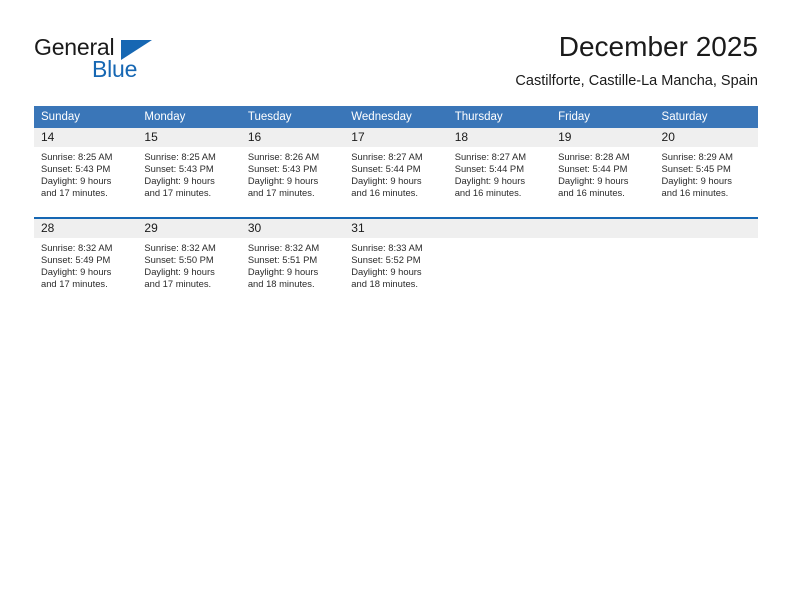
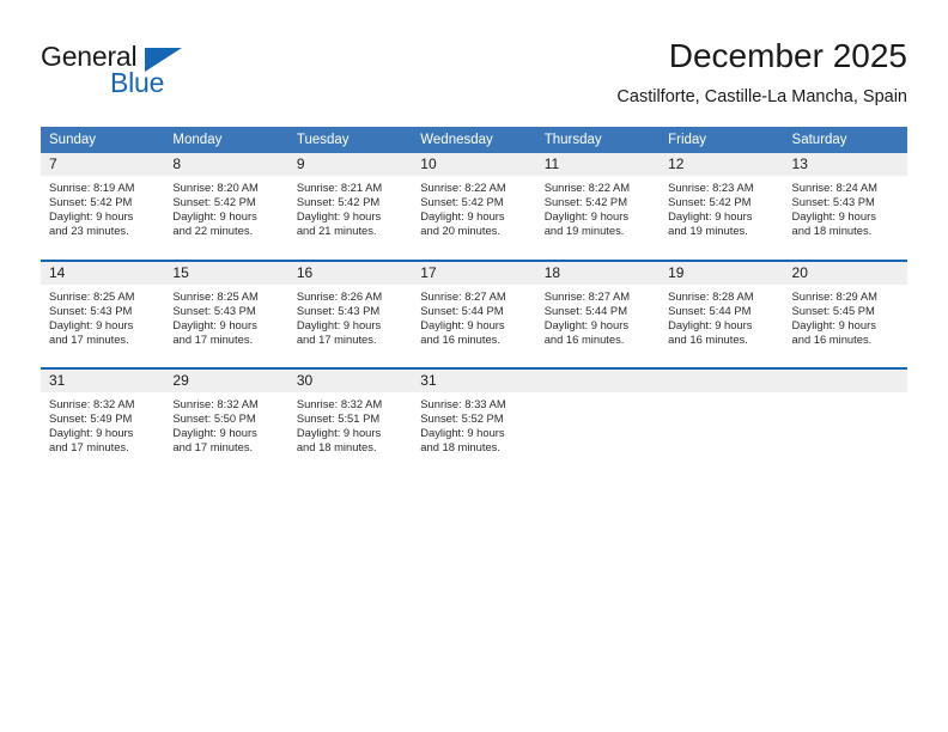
  General
  Blue
  December 2025
  Castilforte, Castille-La Mancha, Spain
  Sunday	Monday	Tuesday	Wednesday	Thursday	Friday	Saturday
+ 7Sunrise: 8:19 AMSunset: 5:42 PMDaylight: 9 hoursand 23 minutes.	8Sunrise: 8:20 AMSunset: 5:42 PMDaylight: 9 hoursand 22 minutes.	9Sunrise: 8:21 AMSunset: 5:42 PMDaylight: 9 hoursand 21 minutes.	10Sunrise: 8:22 AMSunset: 5:42 PMDaylight: 9 hoursand 20 minutes.	11Sunrise: 8:22 AMSunset: 5:42 PMDaylight: 9 hoursand 19 minutes.	12Sunrise: 8:23 AMSunset: 5:42 PMDaylight: 9 hoursand 19 minutes.	13Sunrise: 8:24 AMSunset: 5:43 PMDaylight: 9 hoursand 18 minutes.
  14Sunrise: 8:25 AMSunset: 5:43 PMDaylight: 9 hoursand 17 minutes.	15Sunrise: 8:25 AMSunset: 5:43 PMDaylight: 9 hoursand 17 minutes.	16Sunrise: 8:26 AMSunset: 5:43 PMDaylight: 9 hoursand 17 minutes.	17Sunrise: 8:27 AMSunset: 5:44 PMDaylight: 9 hoursand 16 minutes.	18Sunrise: 8:27 AMSunset: 5:44 PMDaylight: 9 hoursand 16 minutes.	19Sunrise: 8:28 AMSunset: 5:44 PMDaylight: 9 hoursand 16 minutes.	20Sunrise: 8:29 AMSunset: 5:45 PMDaylight: 9 hoursand 16 minutes.
- 28Sunrise: 8:32 AMSunset: 5:49 PMDaylight: 9 hoursand 17 minutes.	29Sunrise: 8:32 AMSunset: 5:50 PMDaylight: 9 hoursand 17 minutes.	30Sunrise: 8:32 AMSunset: 5:51 PMDaylight: 9 hoursand 18 minutes.	31Sunrise: 8:33 AMSunset: 5:52 PMDaylight: 9 hoursand 18 minutes.
+ 31Sunrise: 8:32 AMSunset: 5:49 PMDaylight: 9 hoursand 17 minutes.	29Sunrise: 8:32 AMSunset: 5:50 PMDaylight: 9 hoursand 17 minutes.	30Sunrise: 8:32 AMSunset: 5:51 PMDaylight: 9 hoursand 18 minutes.	31Sunrise: 8:33 AMSunset: 5:52 PMDaylight: 9 hoursand 18 minutes.
